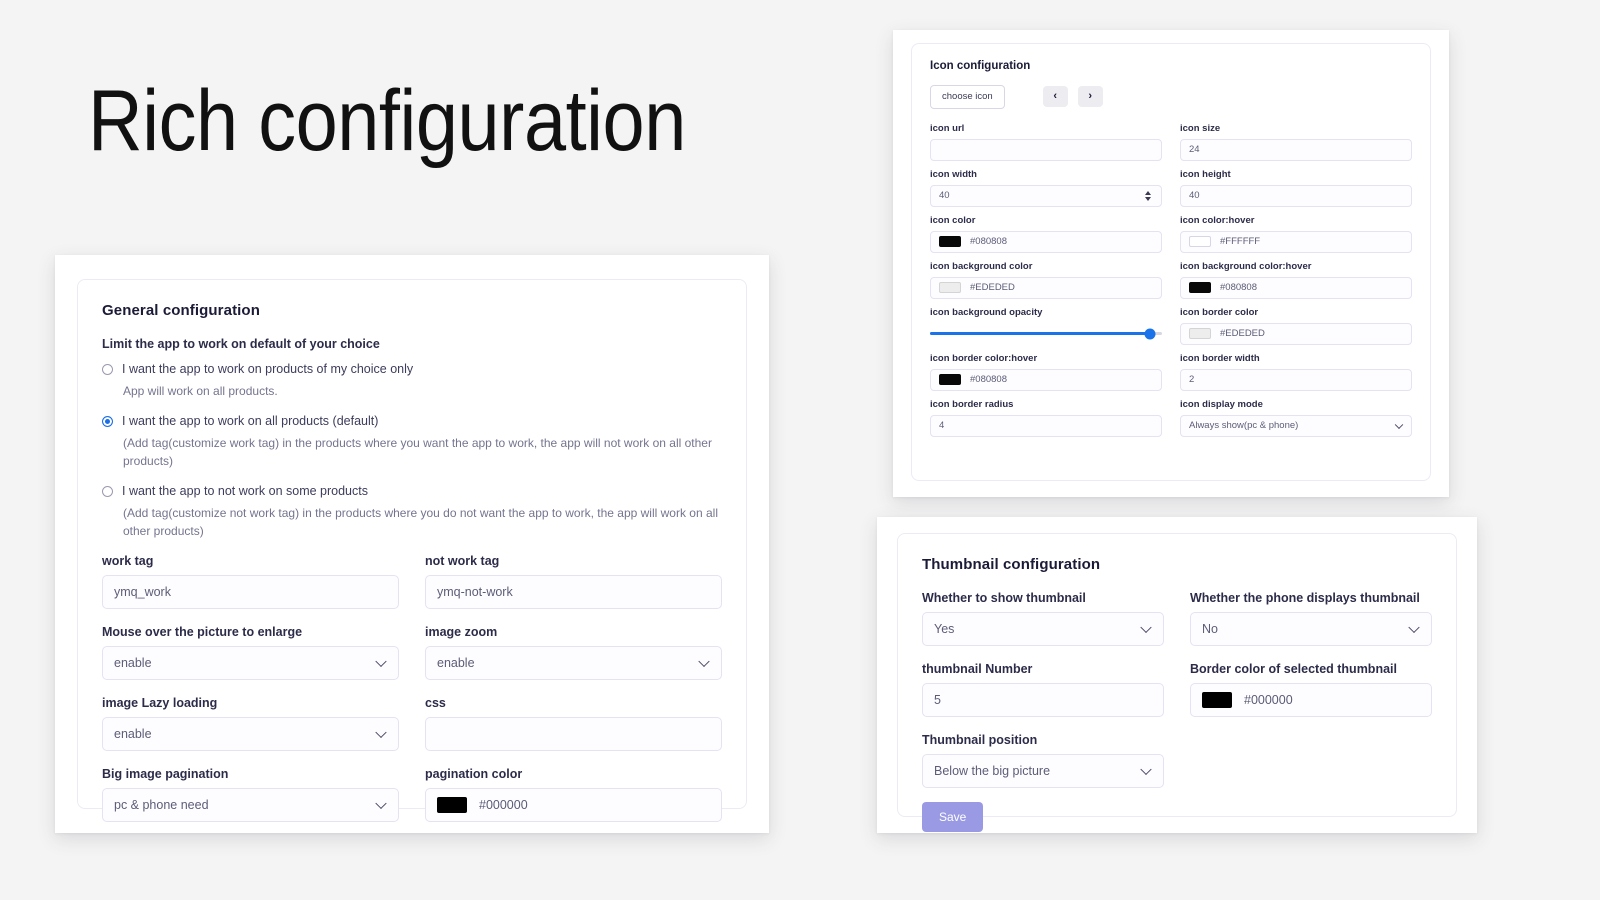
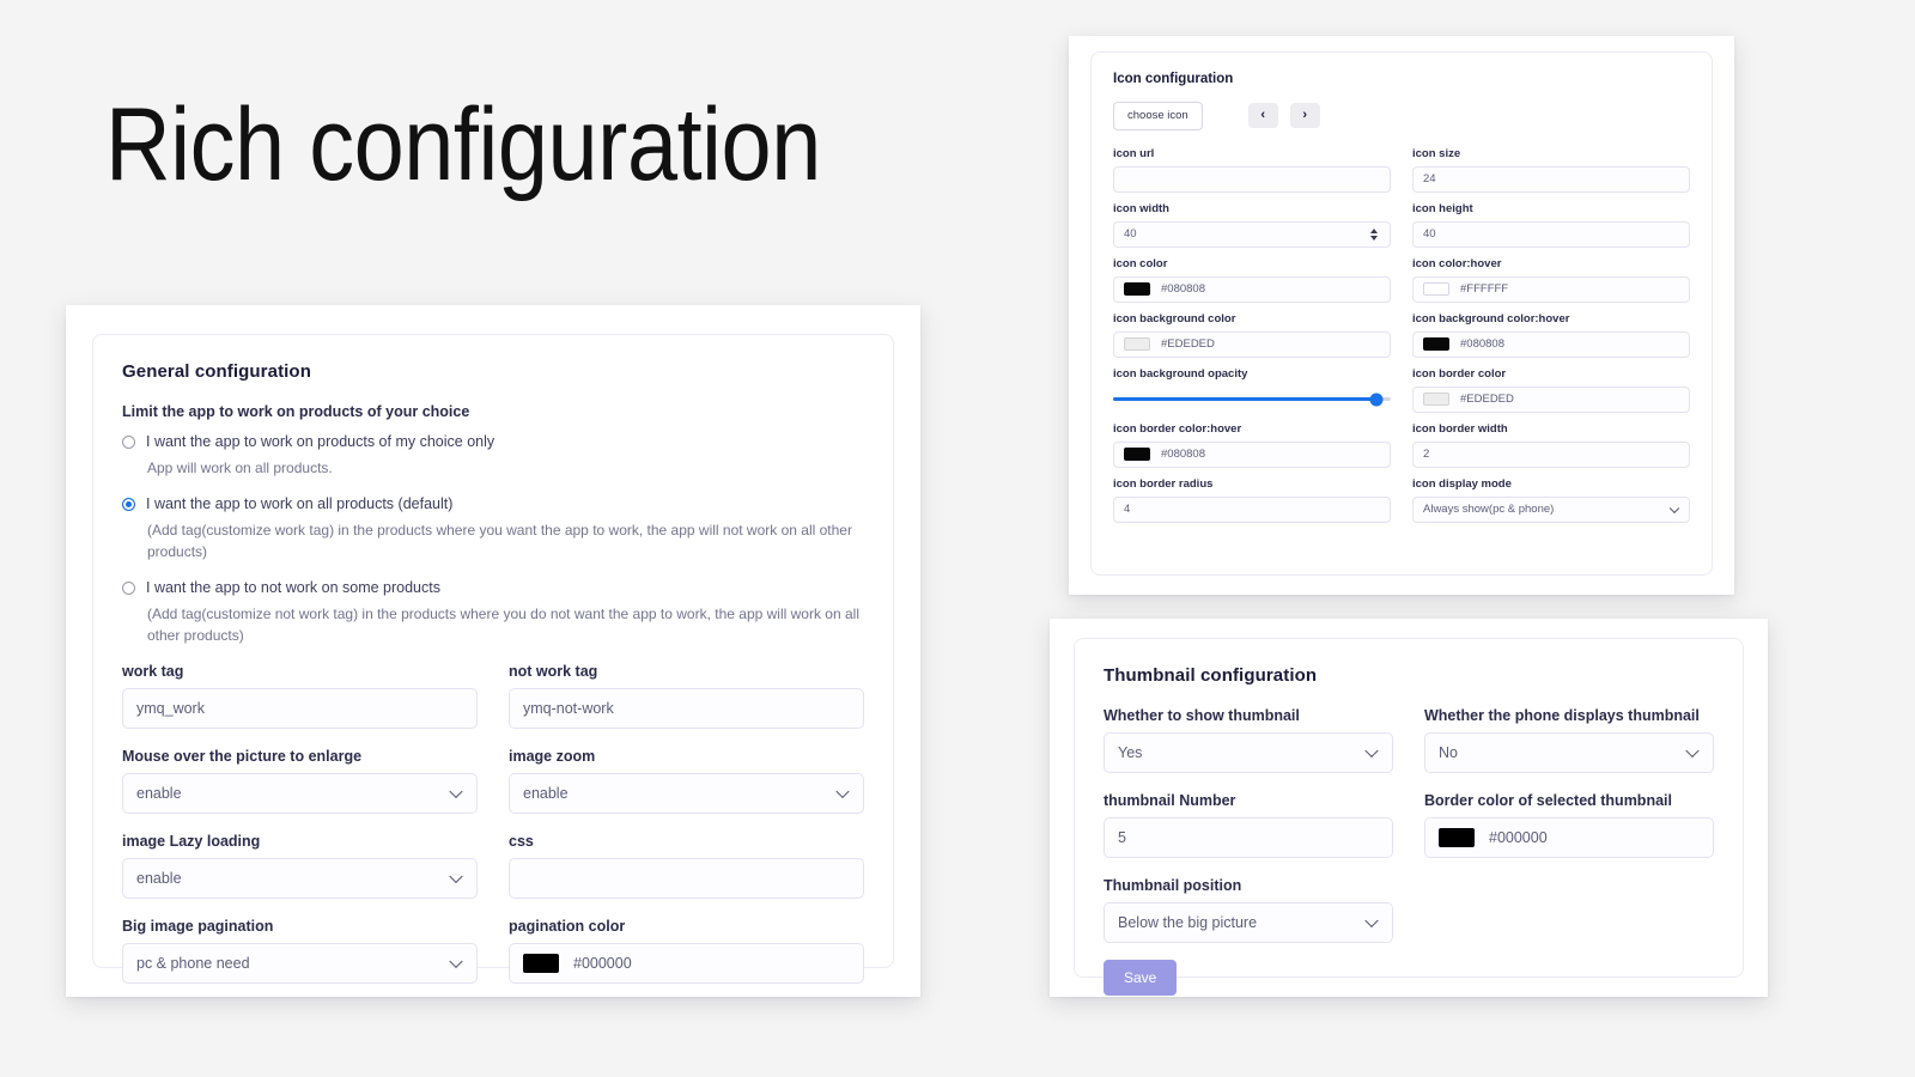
  Rich configuration
  General configuration
- Limit the app to work on default of your choice
+ Limit the app to work on products of your choice
  I want the app to work on products of my choice only
  App will work on all products.
  I want the app to work on all products (default)
  (Add tag(customize work tag) in the products where you want the app to work, the app will not work on all other products)
  I want the app to not work on some products
  (Add tag(customize not work tag) in the products where you do not want the app to work, the app will work on all other products)
  work tag
  ymq_work
  not work tag
  ymq-not-work
  Mouse over the picture to enlarge
  enable
  image zoom
  enable
  image Lazy loading
  enable
  css
  Big image pagination
  pc & phone need
  pagination color
  #000000
  Icon configuration
  choose icon
  ‹
  ›
  icon url
  icon size
  24
  icon width
  40
  icon height
  40
  icon color
  #080808
  icon color:hover
  #FFFFFF
  icon background color
  #EDEDED
  icon background color:hover
  #080808
  icon background opacity
  icon border color
  #EDEDED
  icon border color:hover
  #080808
  icon border width
  2
  icon border radius
  4
  icon display mode
  Always show(pc & phone)
  Thumbnail configuration
  Whether to show thumbnail
  Yes
  Whether the phone displays thumbnail
  No
  thumbnail Number
  5
  Border color of selected thumbnail
  #000000
  Thumbnail position
  Below the big picture
  Save
